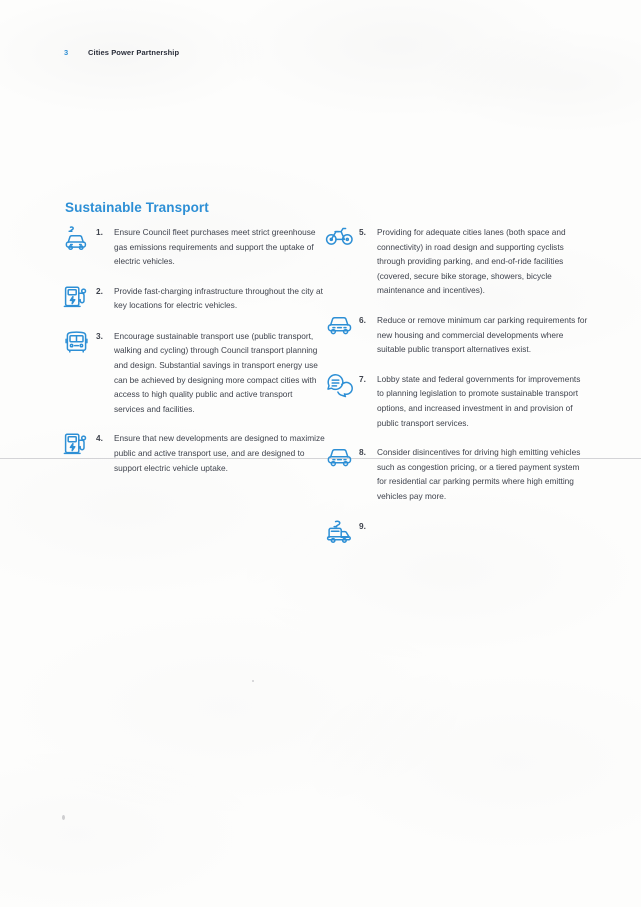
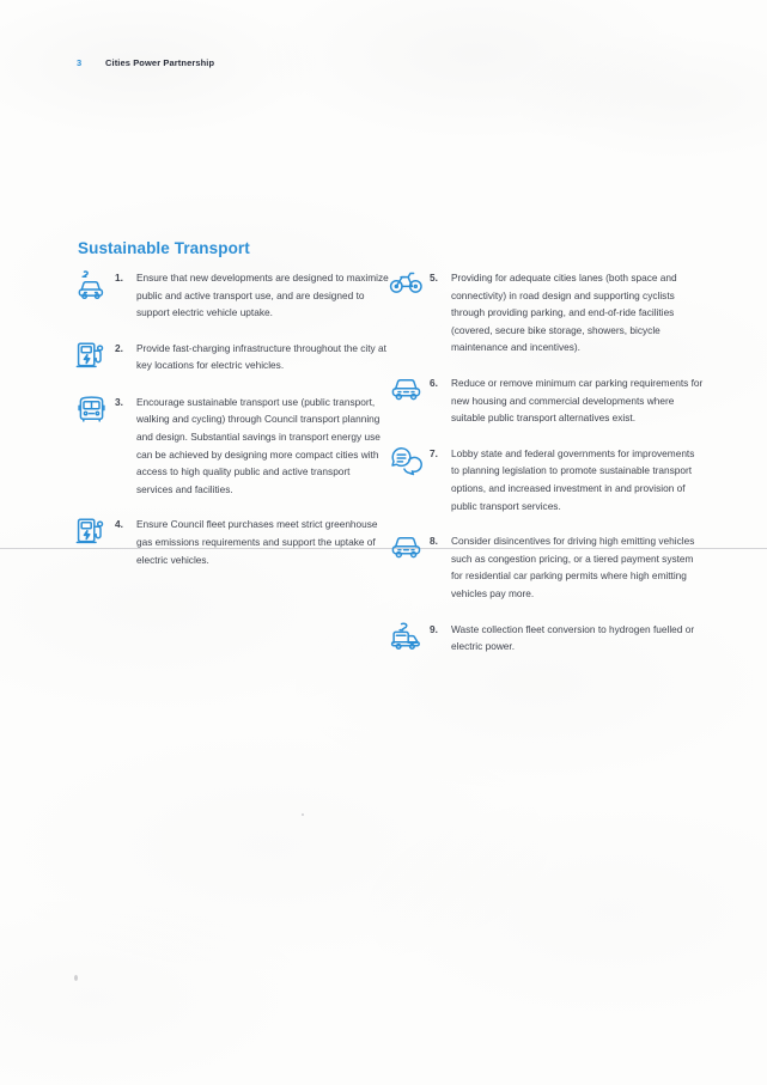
  3
  Cities Power Partnership
  Sustainable Transport
  1.
- Ensure Council fleet purchases meet strict greenhouse gas emissions requirements and support the uptake of electric vehicles.
+ Ensure that new developments are designed to maximize public and active transport use, and are designed to support electric vehicle uptake.
  2.
  Provide fast-charging infrastructure throughout the city at key locations for electric vehicles.
  3.
  Encourage sustainable transport use (public transport, walking and cycling) through Council transport planning and design. Substantial savings in transport energy use can be achieved by designing more compact cities with access to high quality public and active transport services and facilities.
  4.
- Ensure that new developments are designed to maximize public and active transport use, and are designed to support electric vehicle uptake.
+ Ensure Council fleet purchases meet strict greenhouse gas emissions requirements and support the uptake of electric vehicles.
  5.
  Providing for adequate cities lanes (both space and connectivity) in road design and supporting cyclists through providing parking, and end-of-ride facilities (covered, secure bike storage, showers, bicycle maintenance and incentives).
  6.
  Reduce or remove minimum car parking requirements for new housing and commercial developments where suitable public transport alternatives exist.
  7.
  Lobby state and federal governments for improvements to planning legislation to promote sustainable transport options, and increased investment in and provision of public transport services.
  8.
  Consider disincentives for driving high emitting vehicles such as congestion pricing, or a tiered payment system for residential car parking permits where high emitting vehicles pay more.
  9.
+ Waste collection fleet conversion to hydrogen fuelled or electric power.
